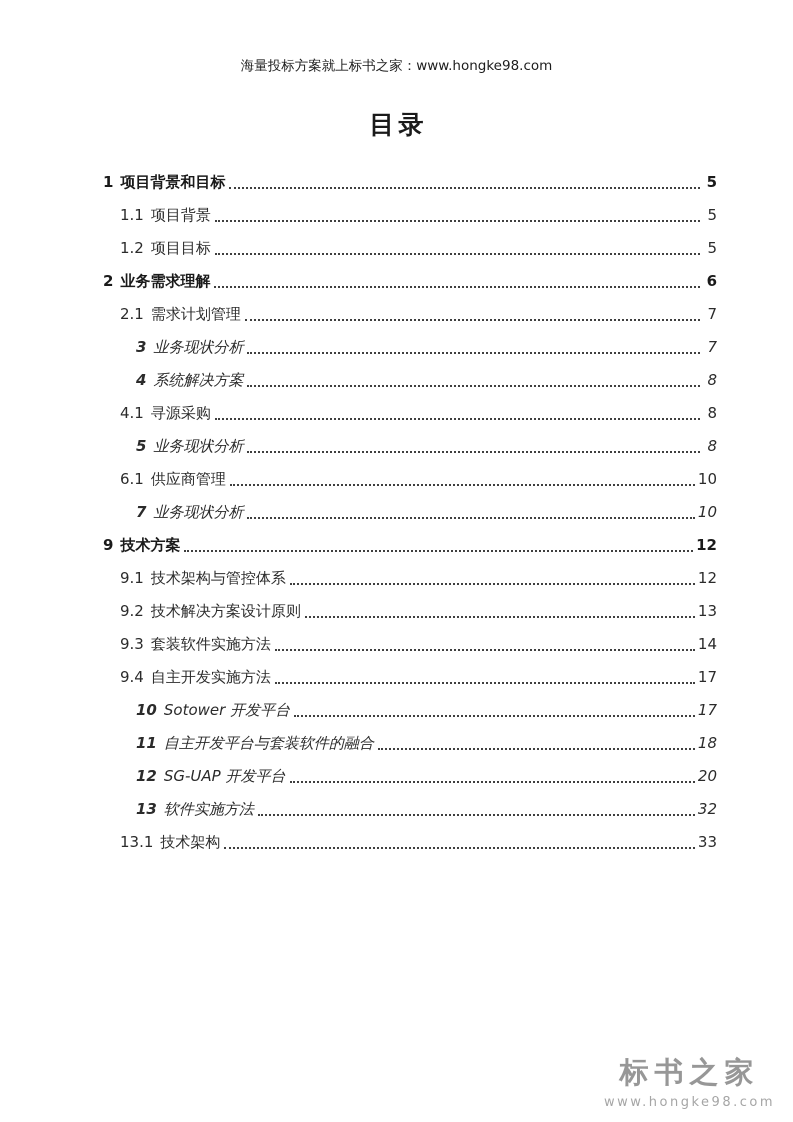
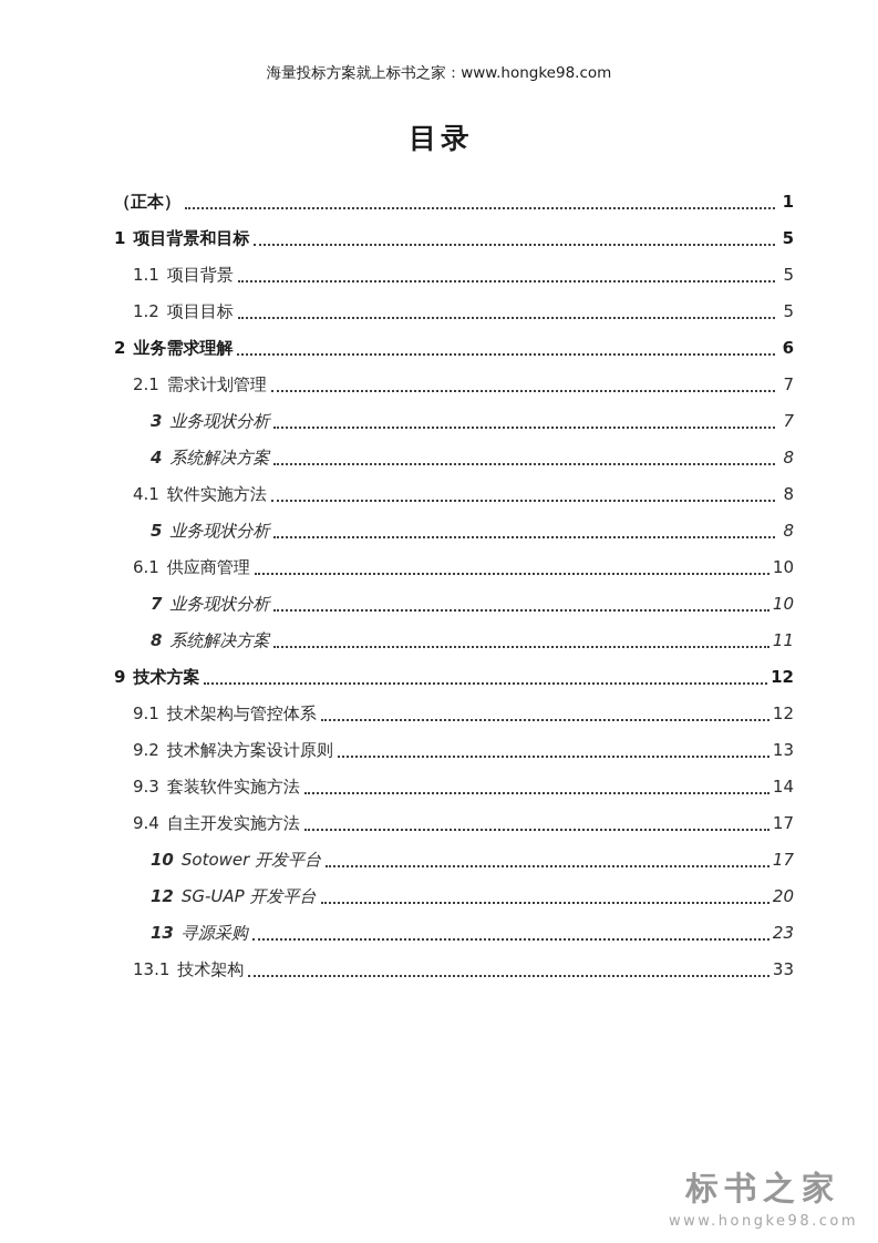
  海量投标方案就上标书之家：www.hongke98.com
  目录
+ （正本）
+ 1
  1 项目背景和目标
  5
  1.1 项目背景
  5
  1.2 项目目标
  5
  2 业务需求理解
  6
  2.1 需求计划管理
  7
  3 业务现状分析
  7
  4 系统解决方案
  8
- 4.1 寻源采购
+ 4.1 软件实施方法
  8
  5 业务现状分析
  8
  6.1 供应商管理
  10
  7 业务现状分析
  10
+ 8 系统解决方案
+ 11
  9 技术方案
  12
  9.1 技术架构与管控体系
  12
  9.2 技术解决方案设计原则
  13
  9.3 套装软件实施方法
  14
  9.4 自主开发实施方法
  17
  10 Sotower 开发平台
  17
- 11 自主开发平台与套装软件的融合
- 18
  12 SG-UAP 开发平台
  20
- 13 软件实施方法
+ 13 寻源采购
- 32
+ 23
  13.1 技术架构
  33
  标书之家
  www.hongke98.com
